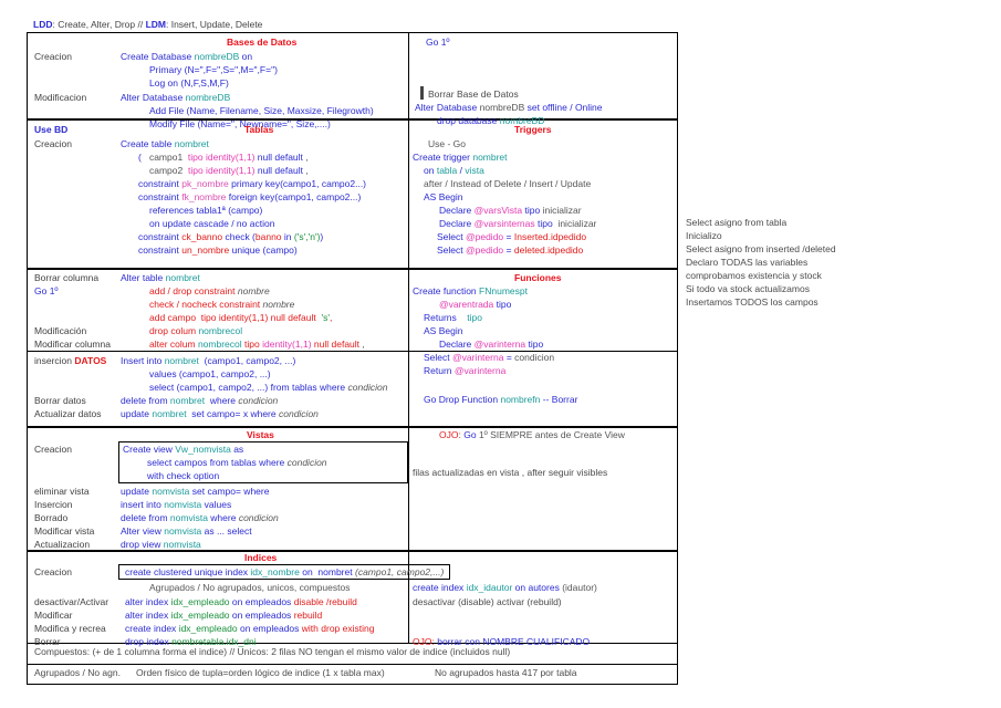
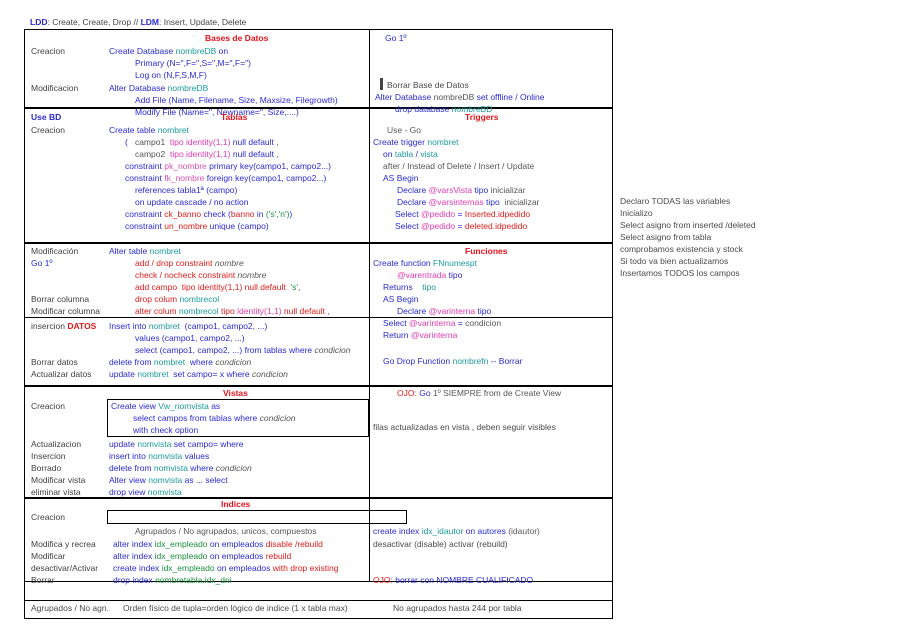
- LDD: Create, Alter, Drop // LDM: Insert, Update, Delete
+ LDD: Create, Create, Drop // LDM: Insert, Update, Delete
  Bases de Datos
  Go 1º
  Creacion
  Create Database nombreDB on
  Primary (N=",F=",S=",M=",F=")
  Log on (N,F,S,M,F)
  Modificacion
  Alter Database nombreDB
  Add File (Name, Filename, Size, Maxsize, Filegrowth)
  Modify File (Name=", Newname=", Size,....)
  Borrar Base de Datos
  Alter Database nombreDB set offline / Online
  drop database nombreBD
  Use BD
  Tablas
  Triggers
  Creacion
  Create table nombret
  ( campo1 tipo identity(1,1) null default ,
  campo2 tipo identity(1,1) null default ,
  constraint pk_nombre primary key(campo1, campo2...)
  constraint fk_nombre foreign key(campo1, campo2...)
  references tabla1ª (campo)
  on update cascade / no action
  constraint ck_banno check (banno in ('s','n'))
  constraint un_nombre unique (campo)
  Use - Go
  Create trigger nombret
  on tabla / vista
  after / Instead of Delete / Insert / Update
  AS Begin
  Declare @varsVista tipo inicializar
  Declare @varsinternas tipo inicializar
  Select @pedido = Inserted.idpedido
  Select @pedido = deleted.idpedido
- Borrar columna
+ Modificación
  Alter table nombret
  Go 1º
  add / drop constraint nombre
  check / nocheck constraint nombre
  add campo tipo identity(1,1) null default 's',
- Modificación
+ Borrar columna
  drop colum nombrecol
  Modificar columna
  alter colum nombrecol tipo identity(1,1) null default ,
  Funciones
  Create function FNnumespt
  @varentrada tipo
  Returns tipo
  AS Begin
  Declare @varinterna tipo
  Select @varinterna = condicion
  Return @varinterna
  Go Drop Function nombrefn -- Borrar
  insercion DATOS
  Insert into nombret (campo1, campo2, ...)
  values (campo1, campo2, ...)
  select (campo1, campo2, ...) from tablas where condicion
  Borrar datos
  delete from nombret where condicion
  Actualizar datos
  update nombret set campo= x where condicion
  Vistas
  Creacion
  Create view Vw_nomvista as
  select campos from tablas where condicion
  with check option
- eliminar vista
+ Actualizacion
  update nomvista set campo= where
  Insercion
  insert into nomvista values
  Borrado
  delete from nomvista where condicion
  Modificar vista
  Alter view nomvista as ... select
- Actualizacion
+ eliminar vista
  drop view nomvista
- OJO: Go 1º SIEMPRE antes de Create View
+ OJO: Go 1º SIEMPRE from de Create View
- filas actualizadas en vista , after seguir visibles
+ filas actualizadas en vista , deben seguir visibles
  Indices
  Creacion
- create clustered unique index idx_nombre on nombret (campo1, campo2,...)
  Agrupados / No agrupados, unicos, compuestos
- desactivar/Activar
+ Modifica y recrea
  alter index idx_empleado on empleados disable /rebuild
  Modificar
  alter index idx_empleado on empleados rebuild
- Modifica y recrea
+ desactivar/Activar
  create index idx_empleado on empleados with drop existing
  Borrar
  drop index nombretabla.idx_dni
  create index idx_idautor on autores (idautor)
  desactivar (disable) activar (rebuild)
  OJO: borrar con NOMBRE CUALIFICADO
- Compuestos: (+ de 1 columna forma el indice) // Unicos: 2 filas NO tengan el mismo valor de indice (incluidos null)
  Agrupados / No agn.
  Orden físico de tupla=orden lógico de indice (1 x tabla max)
- No agrupados hasta 417 por tabla
+ No agrupados hasta 244 por tabla
- Select asigno from tabla
+ Declaro TODAS las variables
  Inicializo
  Select asigno from inserted /deleted
- Declaro TODAS las variables
+ Select asigno from tabla
  comprobamos existencia y stock
- Si todo va stock actualizamos
+ Si todo va bien actualizamos
  Insertamos TODOS los campos
